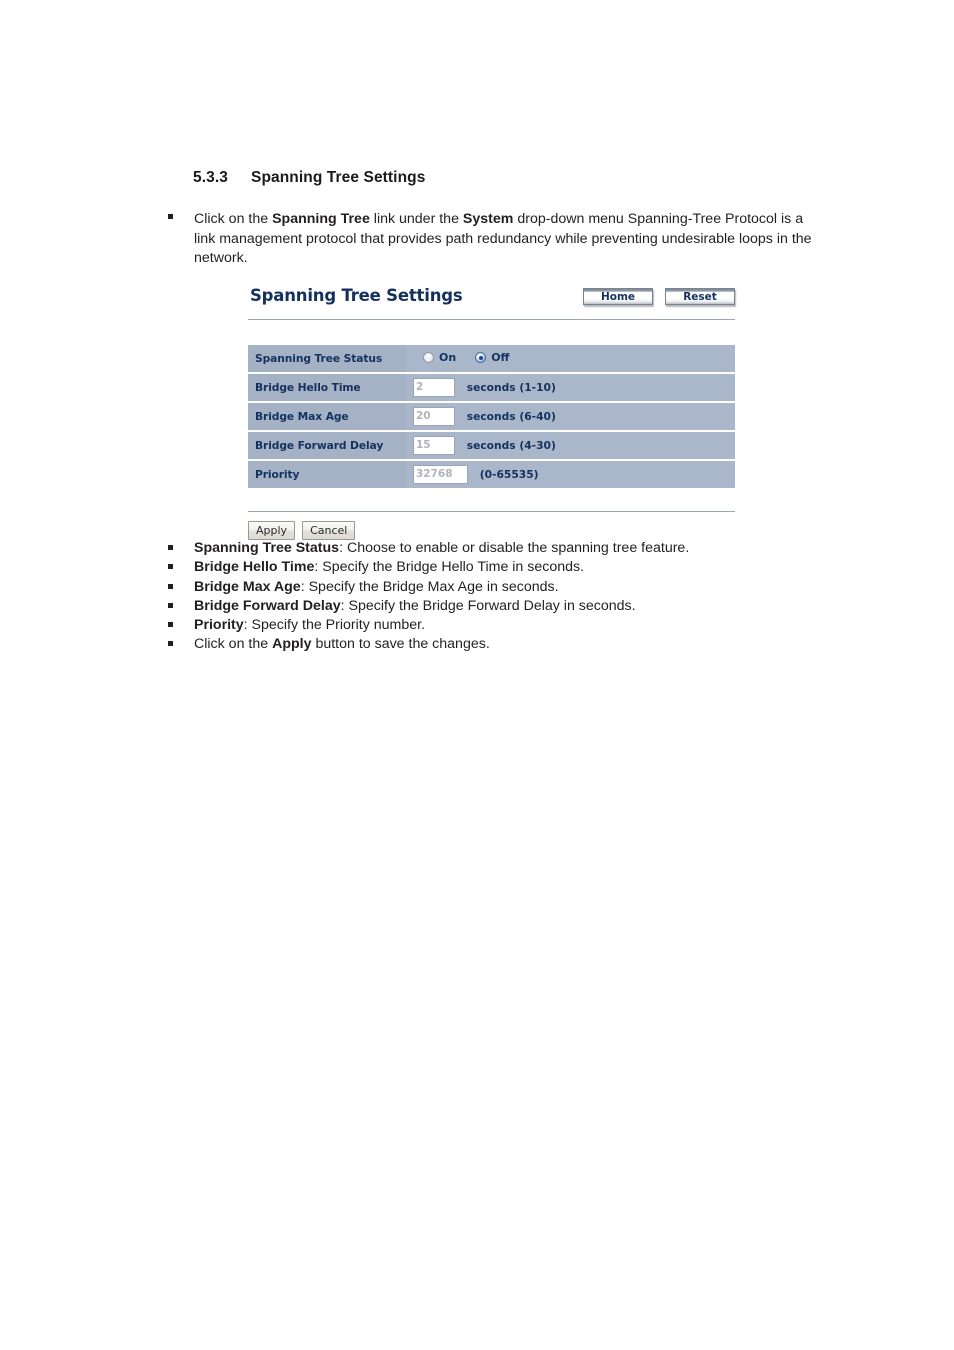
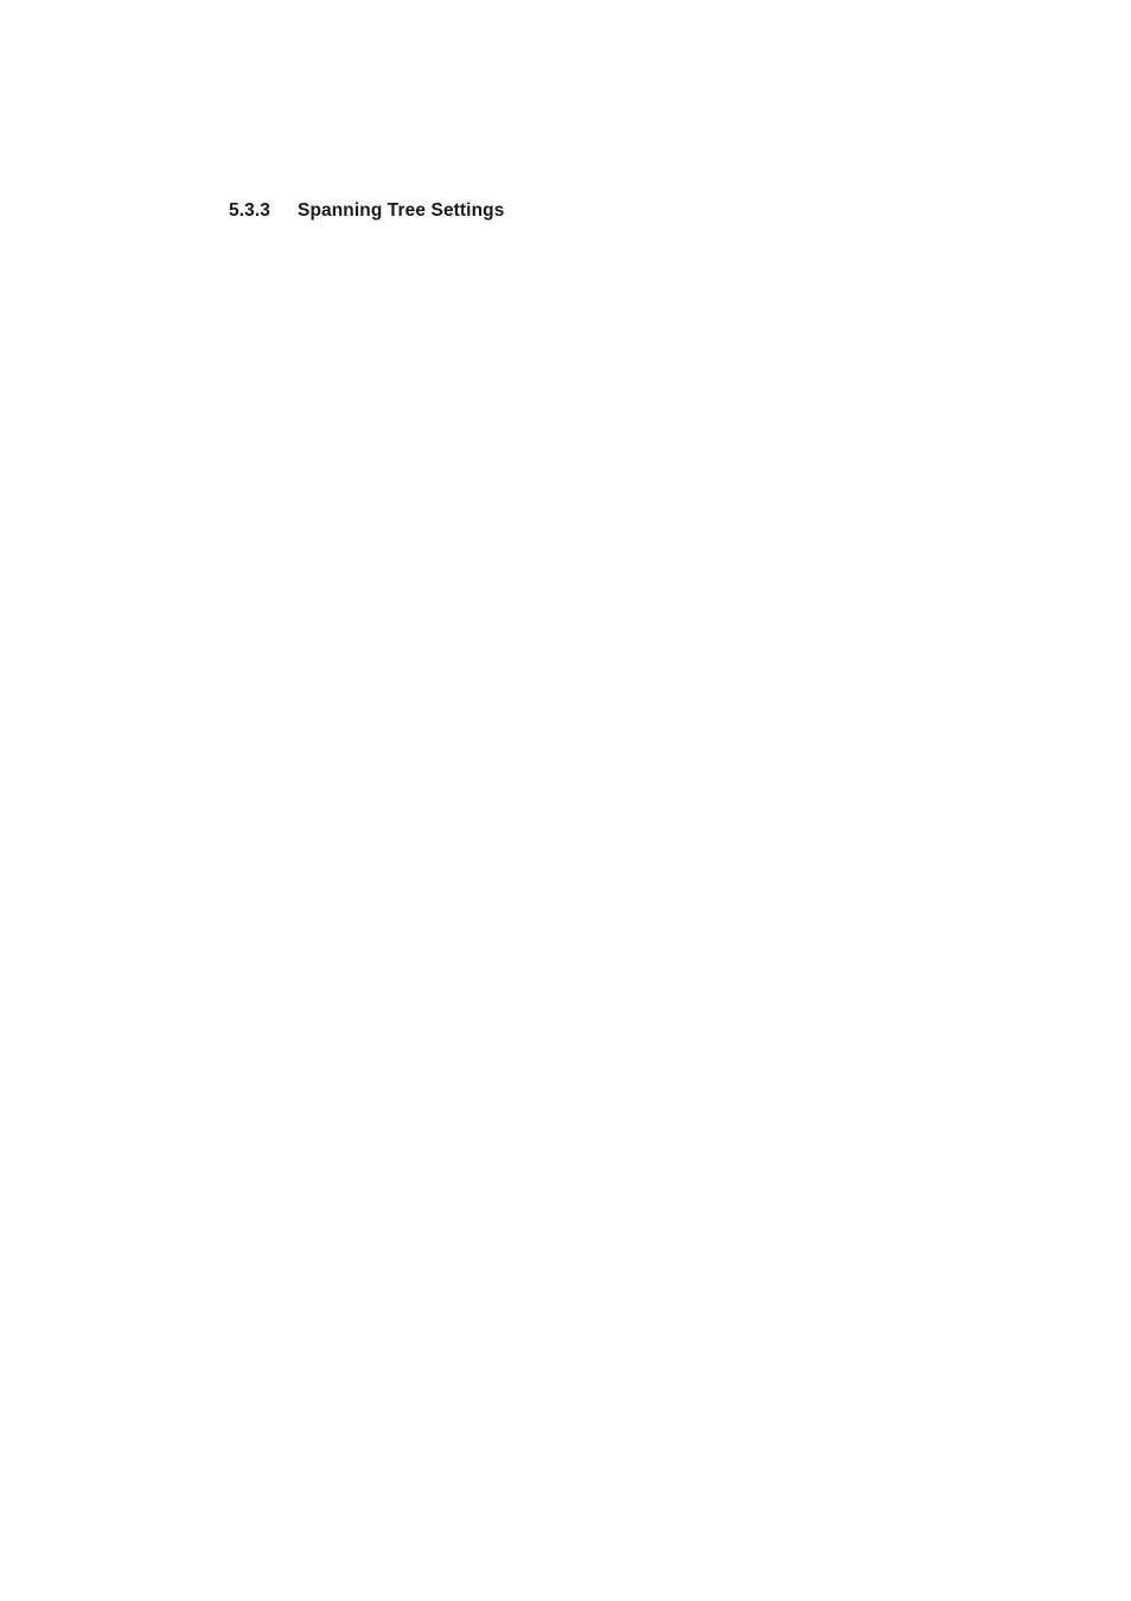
  5.3.3 Spanning Tree Settings
- Click on the Spanning Tree link under the System drop-down menu Spanning-Tree Protocol is a link management protocol that provides path redundancy while preventing undesirable loops in the network.
- Spanning Tree Settings
- Home
- Reset
- Spanning Tree Status	On Off
- Bridge Hello Time	2 seconds (1-10)
- Bridge Max Age	20 seconds (6-40)
- Bridge Forward Delay	15 seconds (4-30)
- Priority	32768 (0-65535)
- Apply
- Cancel
- Spanning Tree Status: Choose to enable or disable the spanning tree feature.
- Bridge Hello Time: Specify the Bridge Hello Time in seconds.
- Bridge Max Age: Specify the Bridge Max Age in seconds.
- Bridge Forward Delay: Specify the Bridge Forward Delay in seconds.
- Priority: Specify the Priority number.
- Click on the Apply button to save the changes.
